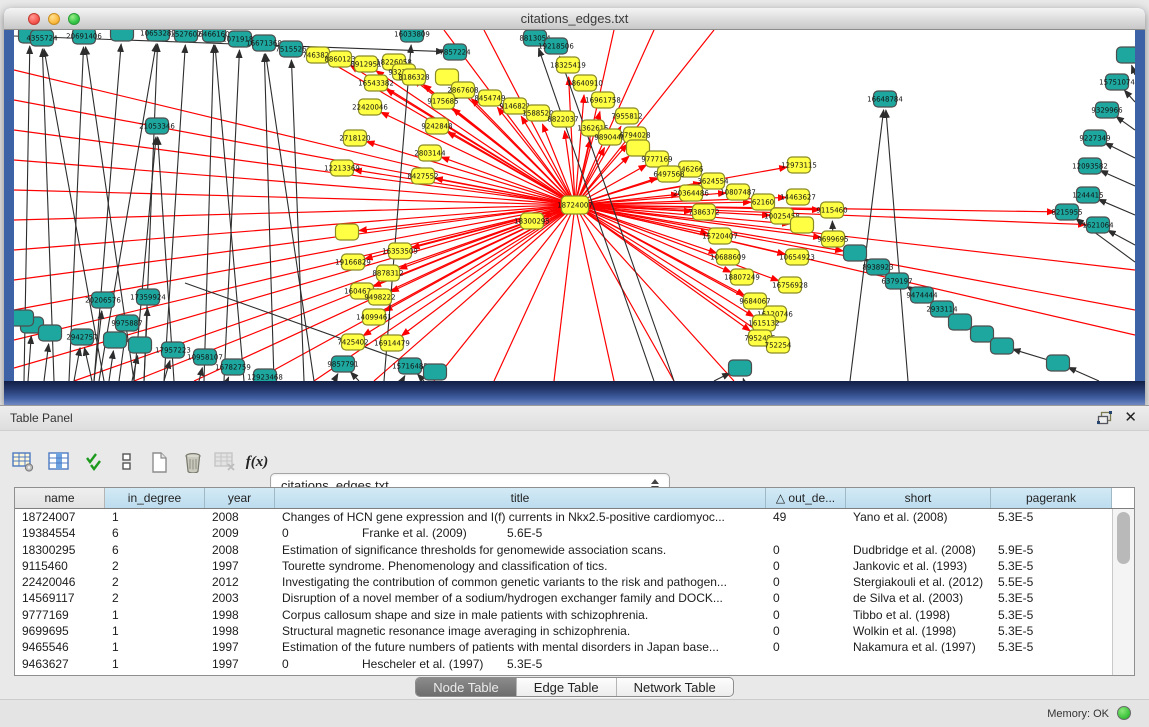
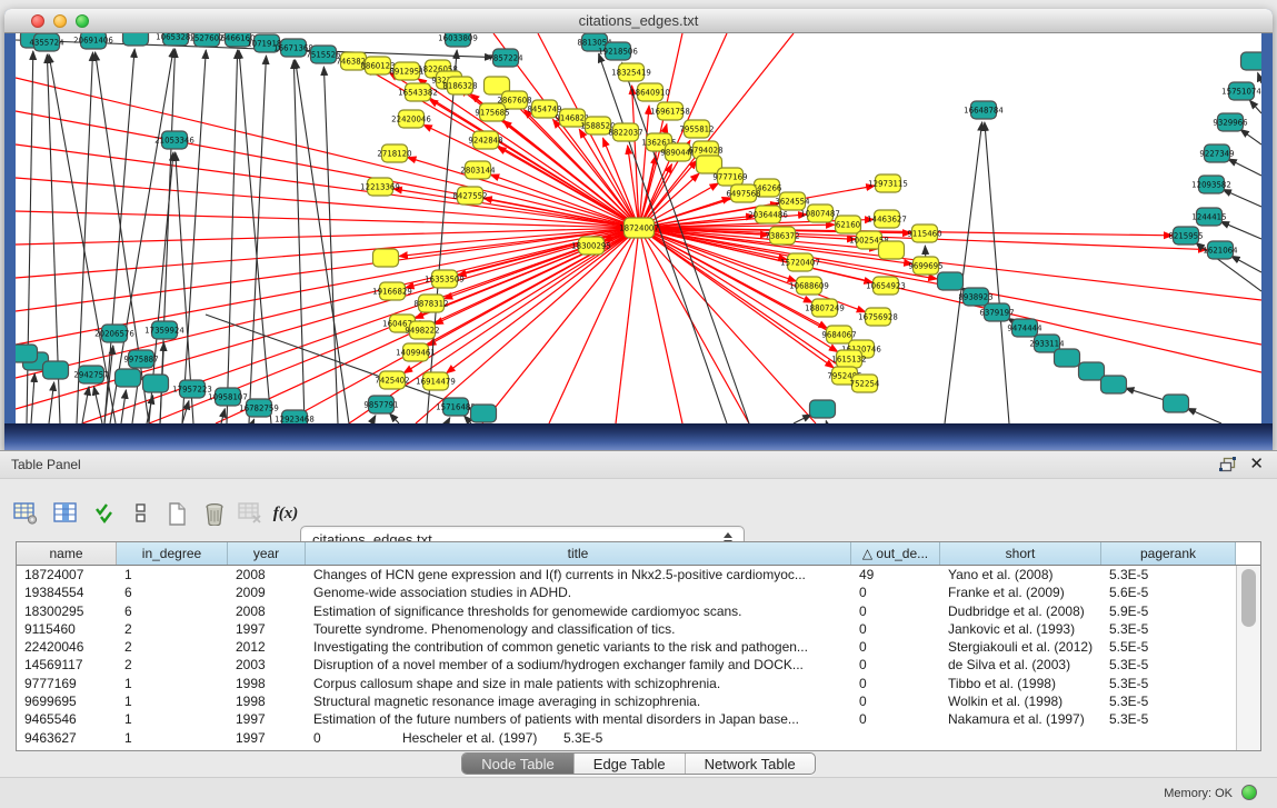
  citations_edges.txt
  18724007
  4355724
  20691406
  10653287
  1527602
  6466160
  1071918
  1667136
  7515526
  7857224
  881305
  19218506
  16033809
  21053346
  20206576
  17359924
  9975887
  2942757
  17957223
  10958107
  16782759
  12923468
  9857791
  1571648
  16648784
  15751074
  9329966
  9227349
  12093582
  1244415
  1621064
  8215955
  8938923
  6379197
  9474444
  2933114
  746382
  8860123
  8912951
  18226058
  16543382
  8186328
  2867608
  9175685
  8454749
  914682
  158852
  8822037
  18325419
  18640910
  16961758
  7955812
  136261
  989044
  6794028
  22420046
  9242848
  2718120
  2803144
  12213369
  8427552
  18300295
  9777169
  46266
  6497568
  3624554
  20364486
  10807487
  62160
  12973115
  14463627
  7386372
  1002545
  9115460
  9699695
  15720407
  10688609
  10654923
  18807249
  16756928
  9684067
  1615132
  79524
  752254
  19166829
  16353509
  8878312
  9498222
  14099461
  7425402
  16914479
  Table Panel
  ✕
  f(x)
  citations_edges.txt
  name
  in_degree
  year
  title
  △ out_de...
  short
  pagerank
  18724007
  1
  2008
  Changes of HCN gene expression and I(f) currents in Nkx2.5-positive cardiomyoc...
  49
  Yano et al. (2008)
  5.3E-5
  19384554
  6
  2009
+ Genome-wide association studies in ADHD.
  0
  Franke et al. (2009)
  5.6E-5
  18300295
  6
  2008
- Estimation of significance thresholds for genomewide association scans.
+ Estimation of significance thresholds for genomewide cardiomyoc scans.
  0
  Dudbridge et al. (2008)
  5.9E-5
  9115460
  2
  1997
  Tourette syndrome. Phenomenology and classification of tics.
  0
  Jankovic et al. (1993)
  5.3E-5
  22420046
  2
  2012
  Investigating the contribution of common genetic variants to the risk and pathogen...
  0
  Stergiakouli et al. (2012)
  5.5E-5
  14569117
  2
  2003
  Disruption of a novel member of a sodium/hydrogen exchanger family and DOCK...
  0
  de Silva et al. (2003)
  5.3E-5
  9777169
  1
  1998
  Corpus callosum shape and size in male patients with schizophrenia.
  0
  Tibbo et al. (1998)
  5.3E-5
  9699695
  1
  1998
  Structural magnetic resonance image averaging in schizophrenia.
  0
  Wolkin et al. (1998)
  5.3E-5
  9465546
  1
  1997
  Estimation of the future numbers of patients with mental disorders in Japan base...
  0
  Nakamura et al. (1997)
  5.3E-5
  9463627
  1
  1997
  0
  Hescheler et al. (1997)
  5.3E-5
  Node Table
  Edge Table
  Network Table
  Memory: OK
